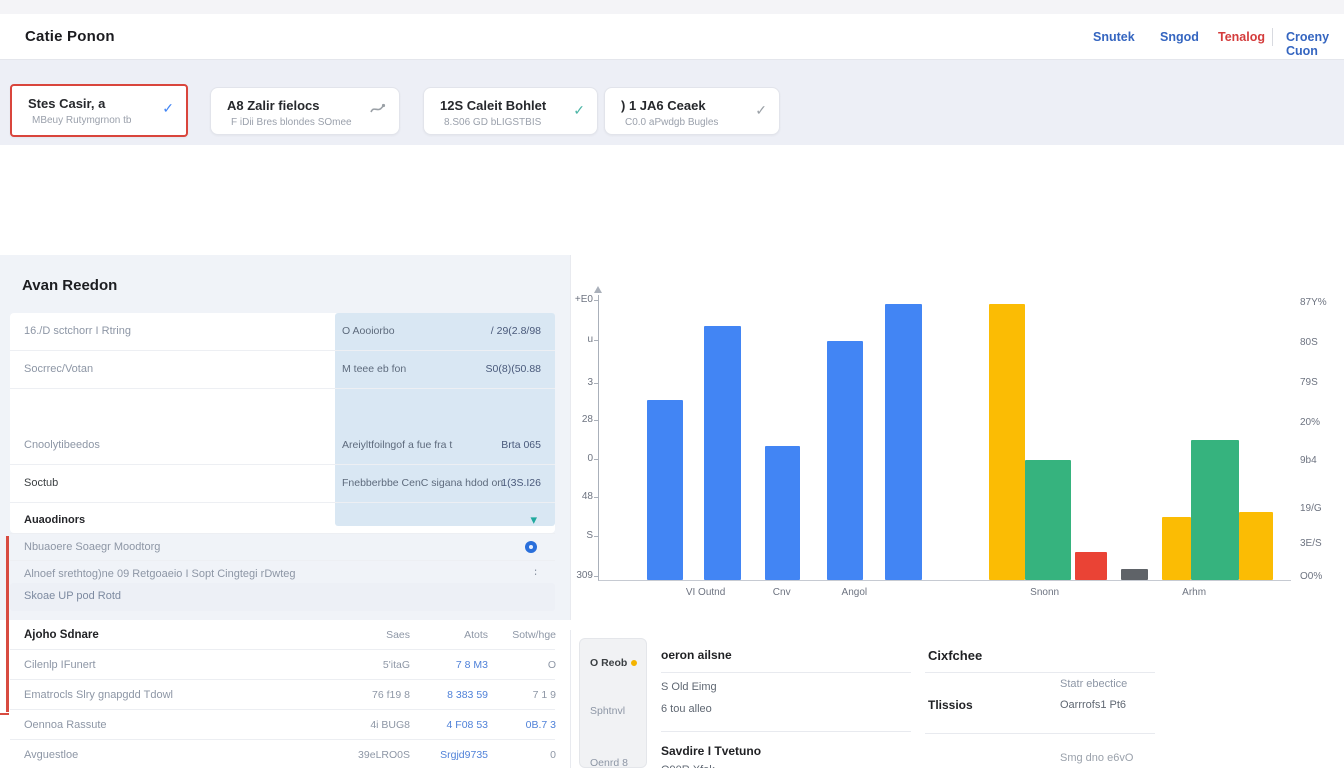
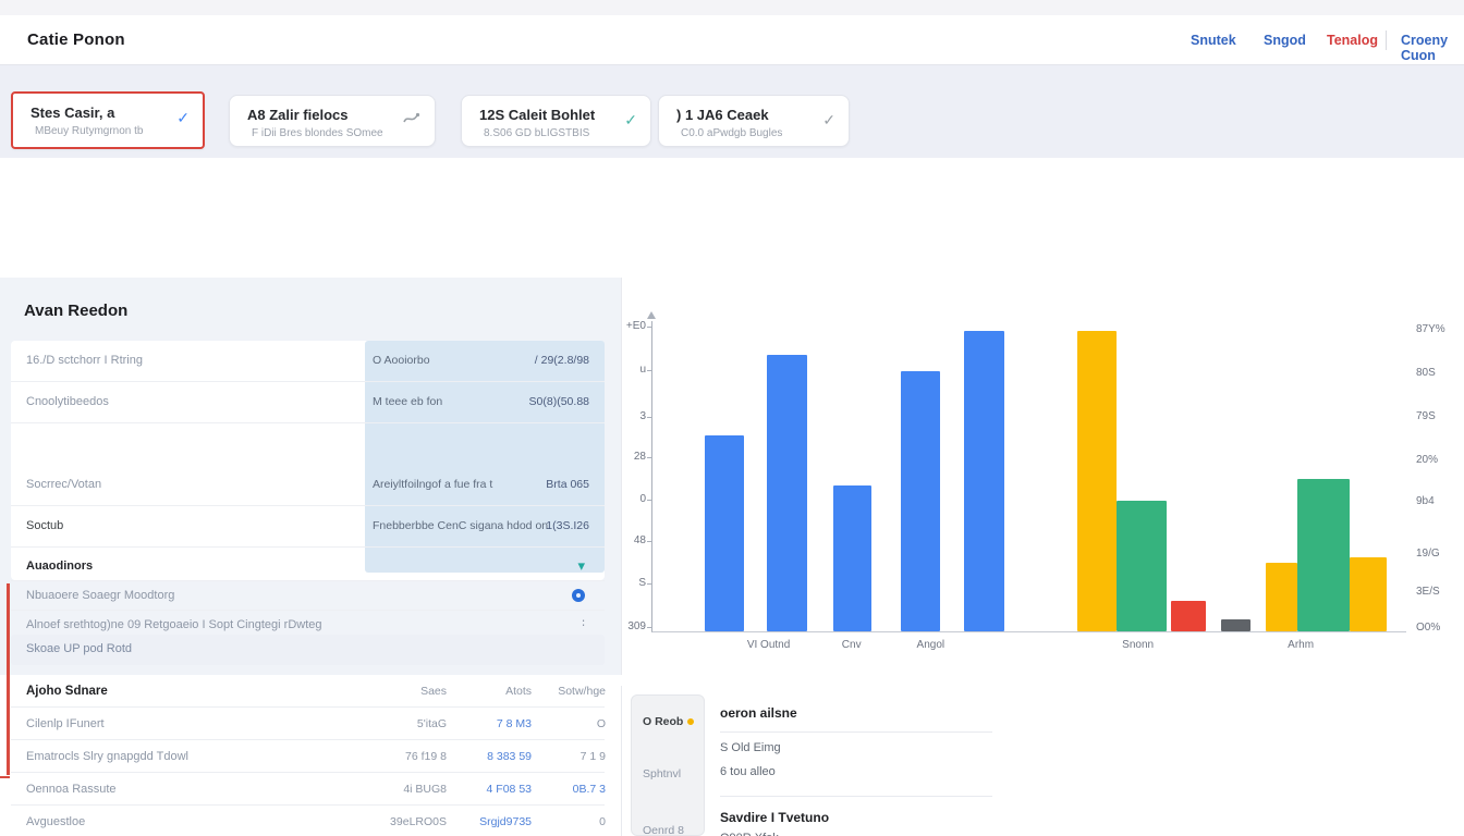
  Catie Ponon
  Snutek
  Sngod
  Tenalog
  Croeny Cuon
  Stes Casir, a
  MBeuy Rutymgrnon tb
  ✓
  A8 Zalir fielocs
  F iDii Bres blondes SOmee
  12S Caleit Bohlet
  8.S06 GD bLIGSTBIS
  ✓
  ) 1 JA6 Ceaek
  C0.0 aPwdgb Bugles
  ✓
  Avan Reedon
  16./D sctchorr I Rtring
  O Aooiorbo
  / 29(2.8/98
- Socrrec/Votan
+ Cnoolytibeedos
  M teee eb fon
  S0(8)(50.88
- Cnoolytibeedos
+ Socrrec/Votan
  Areiyltfoilngof a fue fra t
  Brta 065
  Soctub
  Fnebberbbe CenC sigana hdod on
  1(3S.I26
  Auaodinors
  ▾
  Nbuaoere Soaegr Moodtorg
  Alnoef srethtog)ne 09 Retgoaeio I Sopt Cingtegi rDwteg
  ∶
  Skoae UP pod Rotd
  VI Outnd
  Cnv
  Angol
  Snonn
  Arhm
  +E0
  u
  3
  28
  0
  48
  S
  309
  87Y%
  80S
  79S
  20%
  9b4
  19/G
  3E/S
  O0%
  Ajoho Sdnare
  Saes
  Atots
  Sotw/hge
  Cilenlp IFunert
  5'itaG
  7 8 M3
  O
  Ematrocls Slry gnapgdd Tdowl
  76 f19 8
  8 383 59
  7 1 9
  Oennoa Rassute
  4i BUG8
  4 F08 53
  0B.7 3
  Avguestloe
  39eLRO0S
  Srgjd9735
  0
  O Reob
  Sphtnvl
  Oenrd 8
  oeron ailsne
  S Old Eimg
  6 tou alleo
  Savdire I Tvetuno
- Cixfchee
- Tlissios
- Statr ebectice
- Oarrrofs1 Pt6
- Smg dno e6vO
